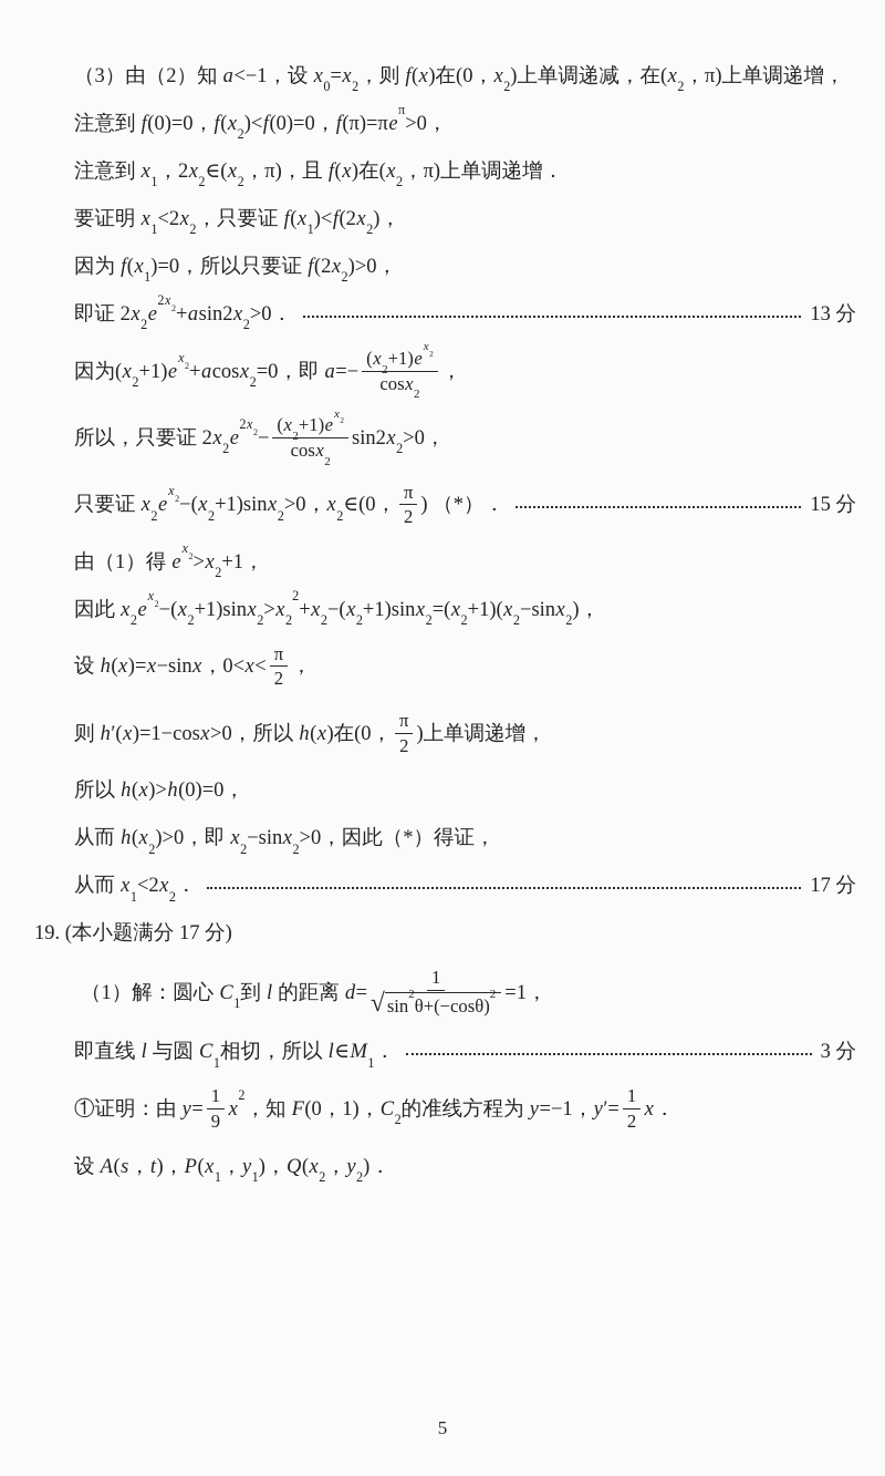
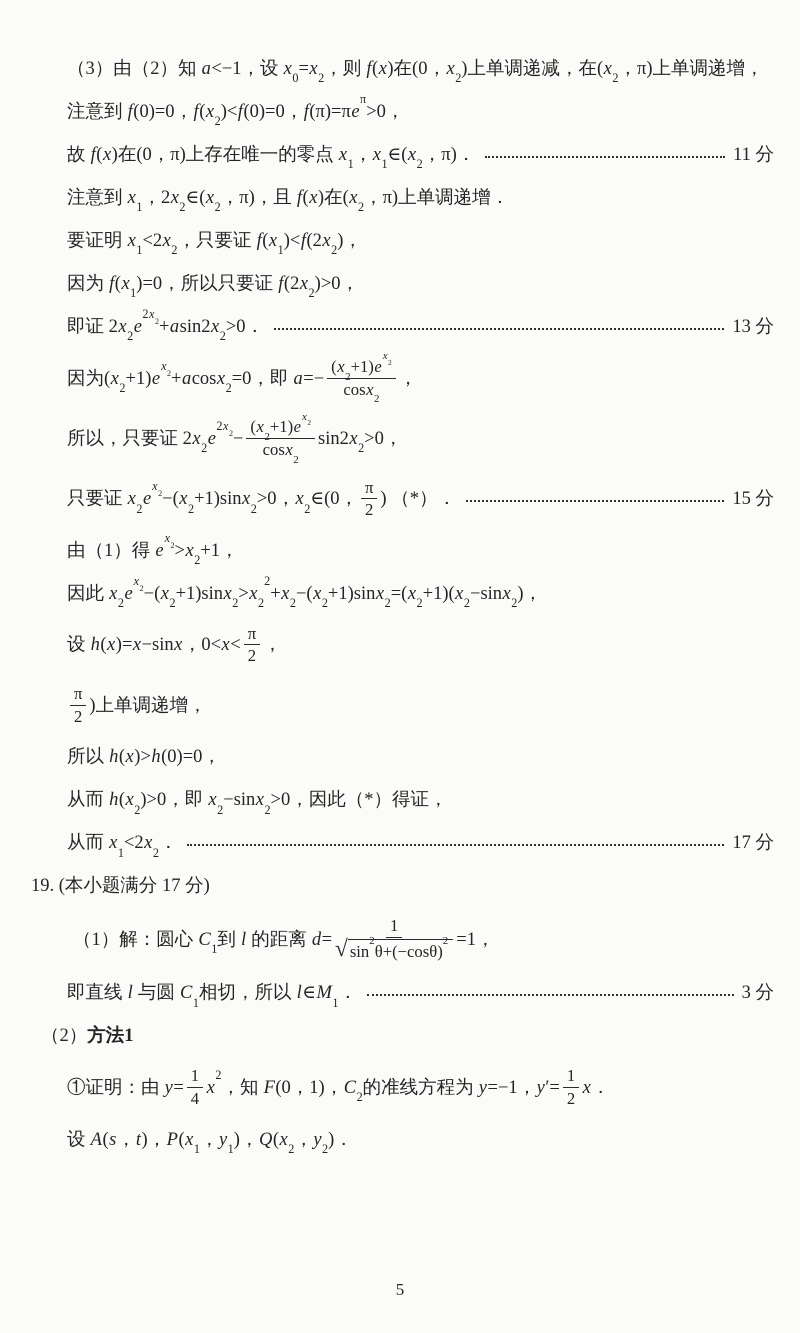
  （3）由（2）知 a<−1，设 x0=x2，则 f(x)在(0，x2)上单调递减，在(x2，π)上单调递增，
  注意到 f(0)=0，f(x2)<f(0)=0，f(π)=πeπ>0，
+ 故 f(x)在(0，π)上存在唯一的零点 x1，x1∈(x2，π)．
+ 11 分
  注意到 x1，2x2∈(x2，π)，且 f(x)在(x2，π)上单调递增．
  要证明 x1<2x2，只要证 f(x1)<f(2x2)，
  因为 f(x1)=0，所以只要证 f(2x2)>0，
  即证 2x2e2x2+asin2x2>0．
  13 分
  因为(x2+1)ex2+acosx2=0，即 a=−
  (x2+1)ex2
  cosx2
  ，
  所以，只要证 2x2e2x2−
  (x2+1)ex2
  cosx2
  sin2x2>0，
  只要证 x2ex2−(x2+1)sinx2>0，x2∈(0，
  π
  2
  ) （*）．
  15 分
  由（1）得 ex2>x2+1，
  因此 x2ex2−(x2+1)sinx2>x22+x2−(x2+1)sinx2=(x2+1)(x2−sinx2)，
  设 h(x)=x−sinx，0<x<
  π
  2
  ，
- 则 h′(x)=1−cosx>0，所以 h(x)在(0，
  π
  2
  )上单调递增，
  所以 h(x)>h(0)=0，
  从而 h(x2)>0，即 x2−sinx2>0，因此（*）得证，
  从而 x1<2x2．
  17 分
  19. (本小题满分 17 分)
  （1）解：圆心 C1到 l 的距离 d=
  1
  √
  sin2θ+(−cosθ)2
  =1，
  即直线 l 与圆 C1相切，所以 l∈M1．
  3 分
+ （2）
+ 方法1
  ①证明：由 y=
  1
- 9
+ 4
  x2，知 F(0，1)，C2的准线方程为 y=−1，y′=
  1
  2
  x．
  设 A(s，t)，P(x1，y1)，Q(x2，y2)．
  5
